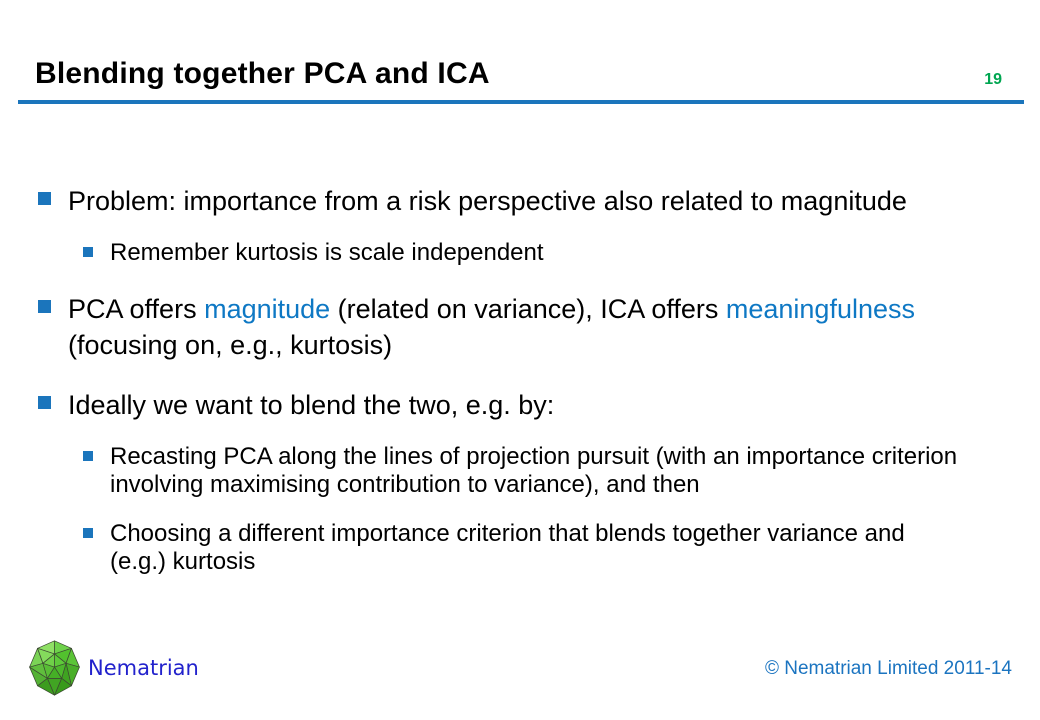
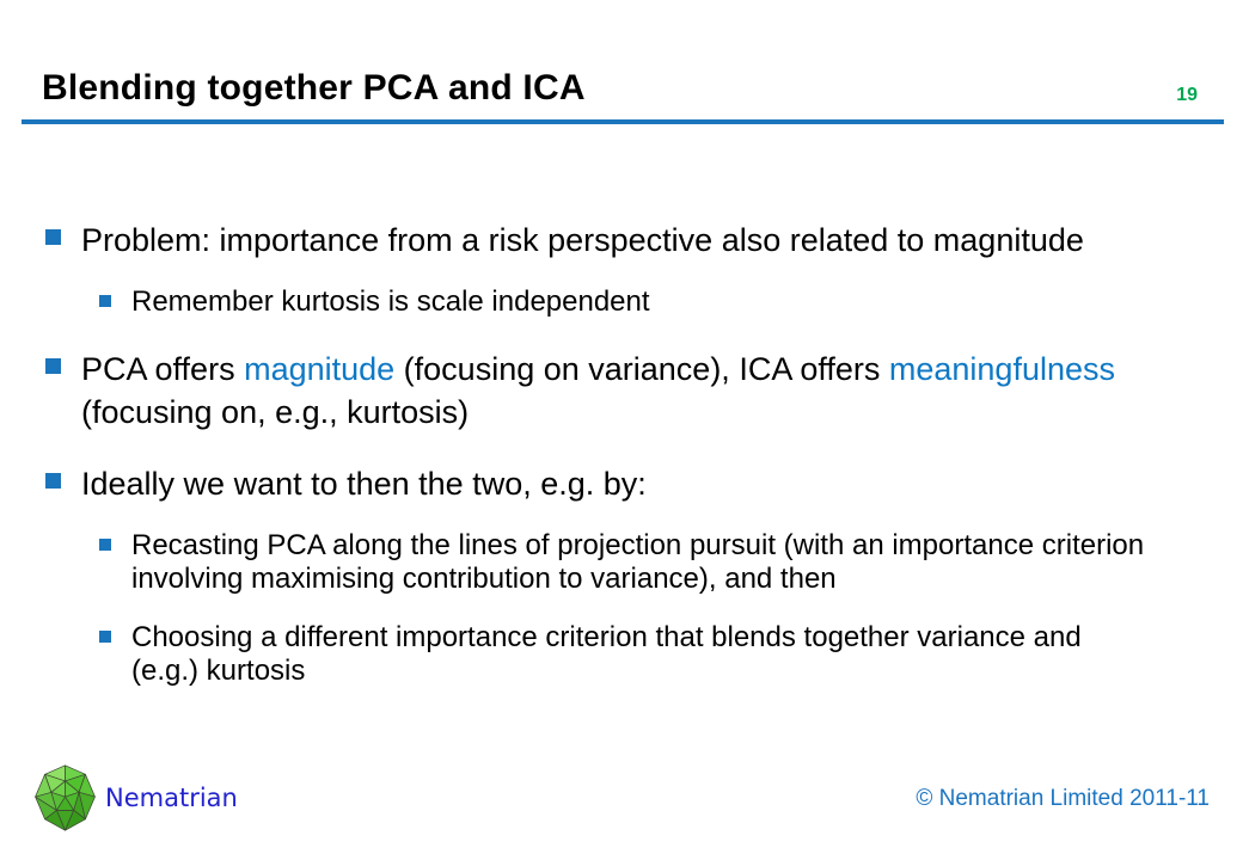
  Blending together PCA and ICA
  19
  Problem: importance from a risk perspective also related to magnitude
  Remember kurtosis is scale independent
- PCA offers magnitude (related on variance), ICA offers meaningfulness (focusing on, e.g., kurtosis)
+ PCA offers magnitude (focusing on variance), ICA offers meaningfulness (focusing on, e.g., kurtosis)
- Ideally we want to blend the two, e.g. by:
+ Ideally we want to then the two, e.g. by:
  Recasting PCA along the lines of projection pursuit (with an importance criterion involving maximising contribution to variance), and then
  Choosing a different importance criterion that blends together variance and (e.g.) kurtosis
  Nematrian
- © Nematrian Limited 2011-14
+ © Nematrian Limited 2011-11
